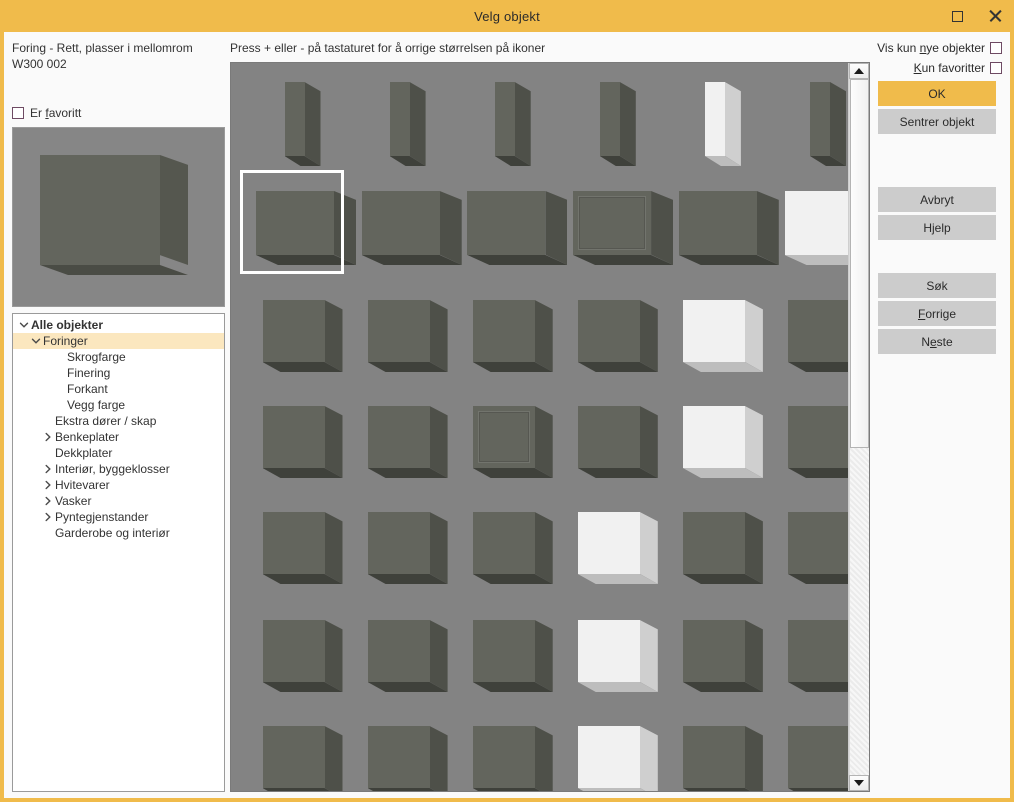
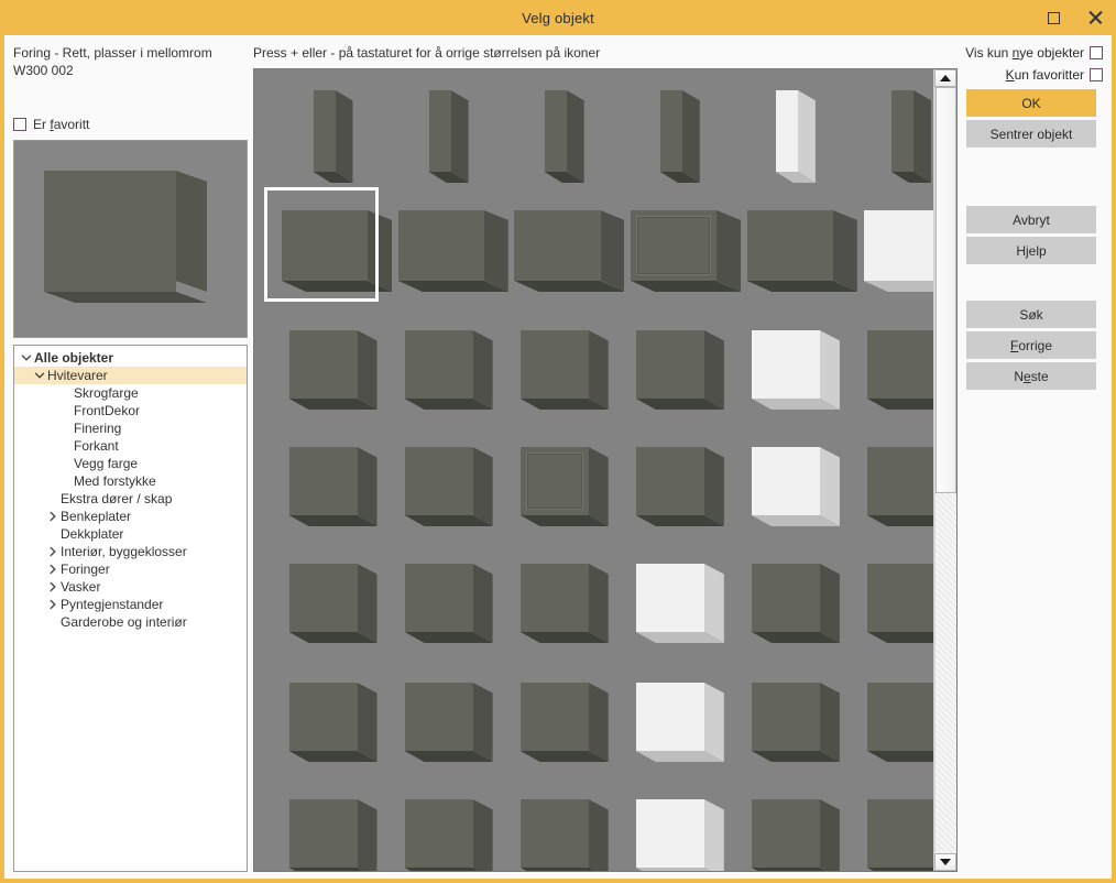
  Velg objekt
  Foring - Rett, plasser i mellomrom
  W300 002
  Er favoritt
  Alle objekter
- Foringer
+ Hvitevarer
  Skrogfarge
+ FrontDekor
  Finering
  Forkant
  Vegg farge
+ Med forstykke
  Ekstra dører / skap
  Benkeplater
  Dekkplater
  Interiør, byggeklosser
- Hvitevarer
+ Foringer
  Vasker
  Pyntegjenstander
  Garderobe og interiør
  Press + eller - på tastaturet for å orrige størrelsen på ikoner
  Vis kun nye objekter
  Kun favoritter
  OK
  Sentrer objekt
  Avbryt
  H
  j
  elp
  Søk
  F
  orrige
  N
  e
  ste
